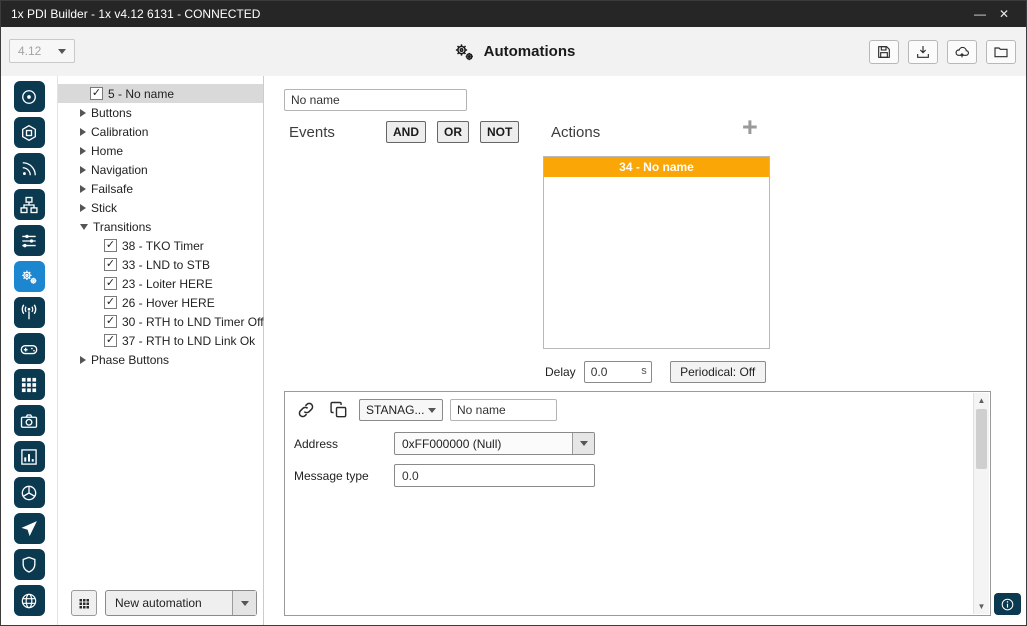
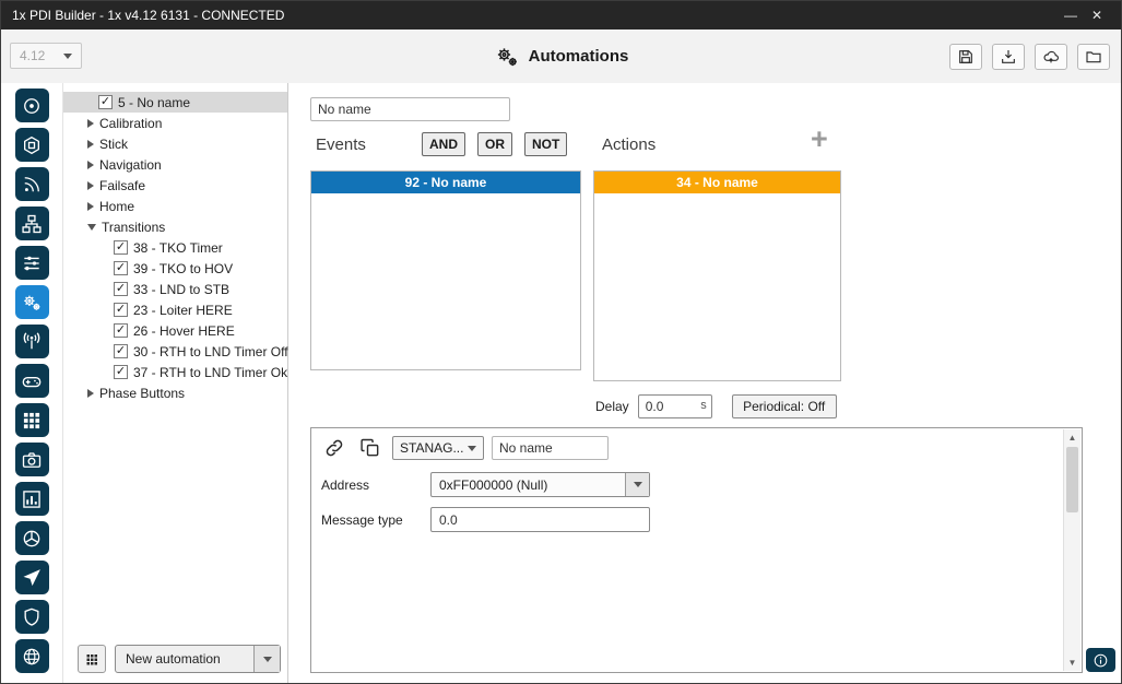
  1x PDI Builder - 1x v4.12 6131 - CONNECTED
  —
  ✕
  4.12
  Automations
  5 - No name
- Buttons
  Calibration
- Home
+ Stick
  Navigation
  Failsafe
- Stick
+ Home
  Transitions
  38 - TKO Timer
+ 39 - TKO to HOV
  33 - LND to STB
  23 - Loiter HERE
  26 - Hover HERE
  30 - RTH to LND Timer Off
- 37 - RTH to LND Link Ok
+ 37 - RTH to LND Timer Ok
  Phase Buttons
  New automation
  No name
  Events
  AND
  OR
  NOT
  Actions
  +
+ 92 - No name
  34 - No name
  Delay
  0.0
  s
  Periodical: Off
  STANAG...
  No name
  Address
  0xFF000000 (Null)
  Message type
  0.0
  ▲
  ▼
